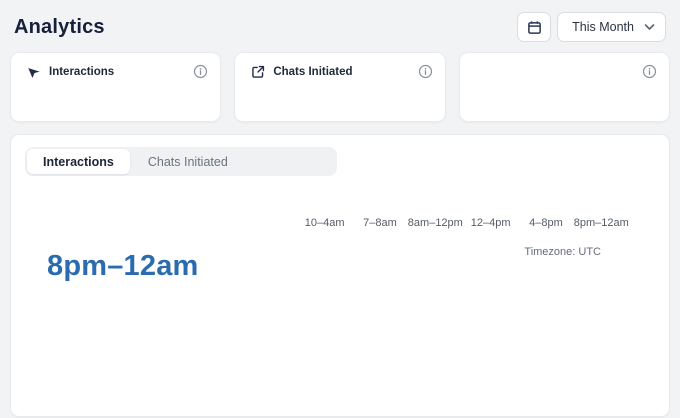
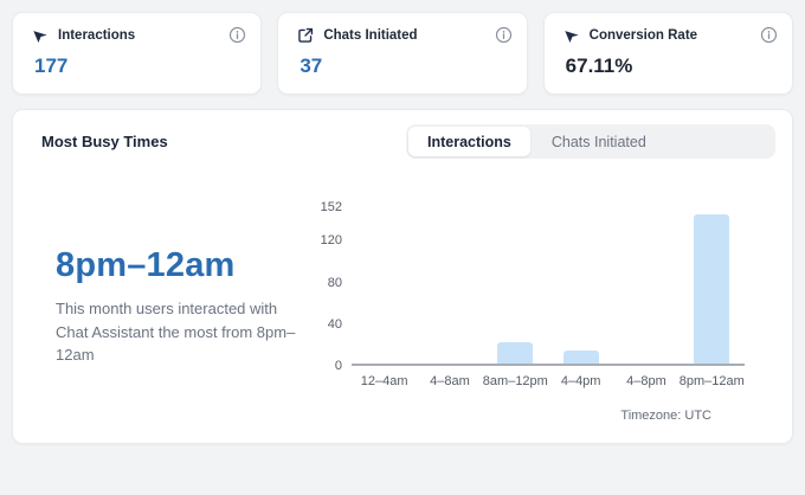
- Analytics
- This Month
  Interactions
+ 177
  Chats Initiated
+ 37
+ Conversion Rate
+ 67.11%
+ Most Busy Times
  Interactions
  Chats Initiated
  8pm–12am
+ This month users interacted with Chat Assistant the most from 8pm–12am
+ 0
+ 40
+ 80
+ 120
+ 152
- 10–4am
+ 12–4am
- 7–8am
+ 4–8am
  8am–12pm
- 12–4pm
+ 4–4pm
  4–8pm
  8pm–12am
  Timezone: UTC
